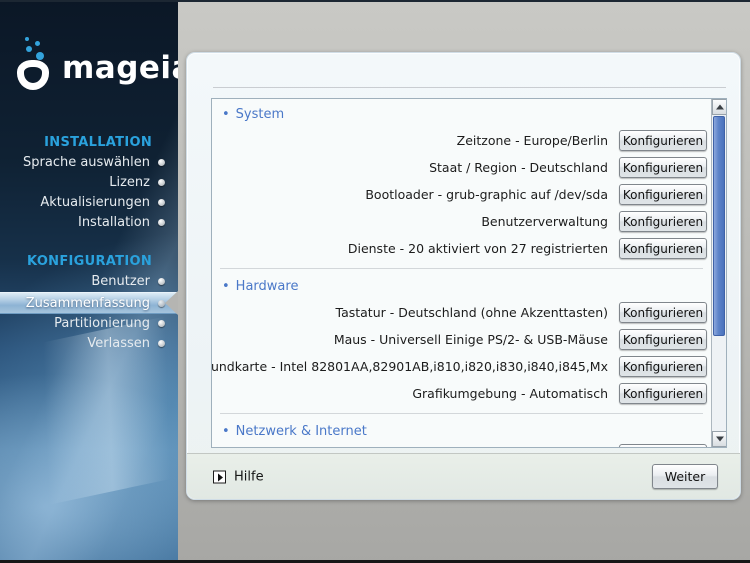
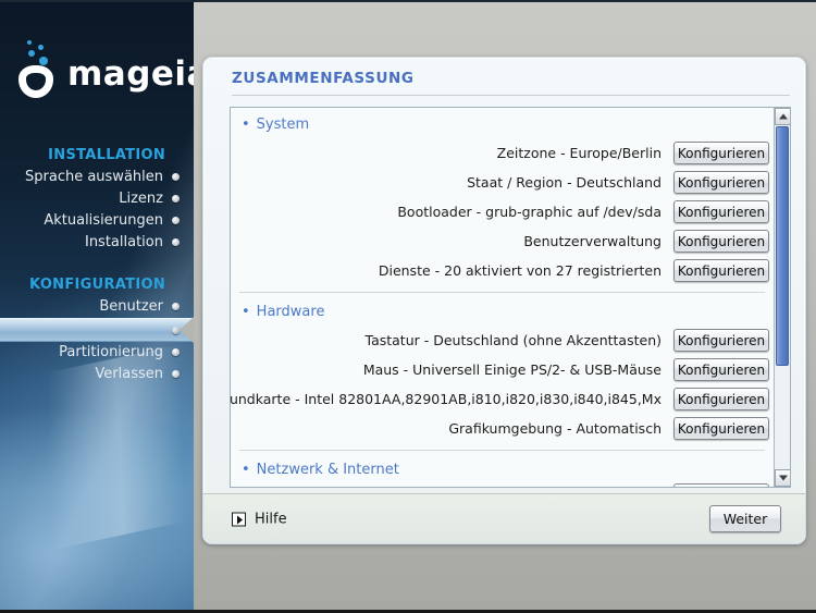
  magei
  INSTALLATION
  Sprache auswählen
  Lizenz
  Aktualisierungen
  Installation
  KONFIGURATION
  Benutzer
- Zusammenfassung
  Partitionierung
  Verlassen
+ ZUSAMMENFASSUNG
  • System
  Zeitzone - Europe/Berlin
  Konfigurieren
  Staat / Region - Deutschland
  Konfigurieren
  Bootloader - grub-graphic auf /dev/sda
  Konfigurieren
  Benutzerverwaltung
  Konfigurieren
  Dienste - 20 aktiviert von 27 registrierten
  Konfigurieren
  • Hardware
  Tastatur - Deutschland (ohne Akzenttasten)
  Konfigurieren
  Maus - Universell Einige PS/2- & USB-Mäuse
  Konfigurieren
  undkarte - Intel 82801AA,82901AB,i810,i820,i830,i840,i845,Mx
  Konfigurieren
  Grafikumgebung - Automatisch
  Konfigurieren
  • Netzwerk & Internet
  Hilfe
  Weiter
